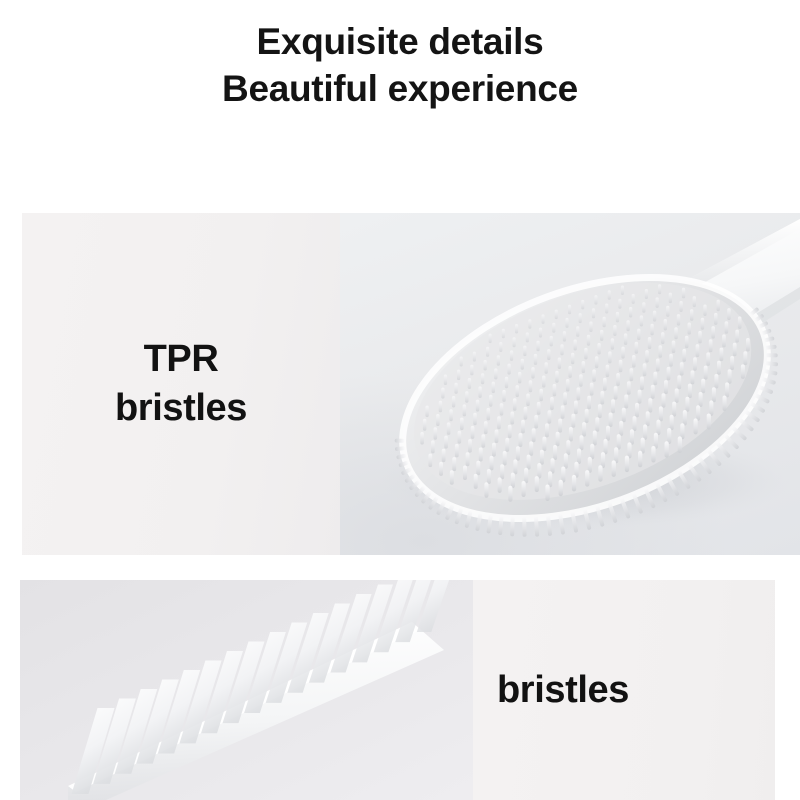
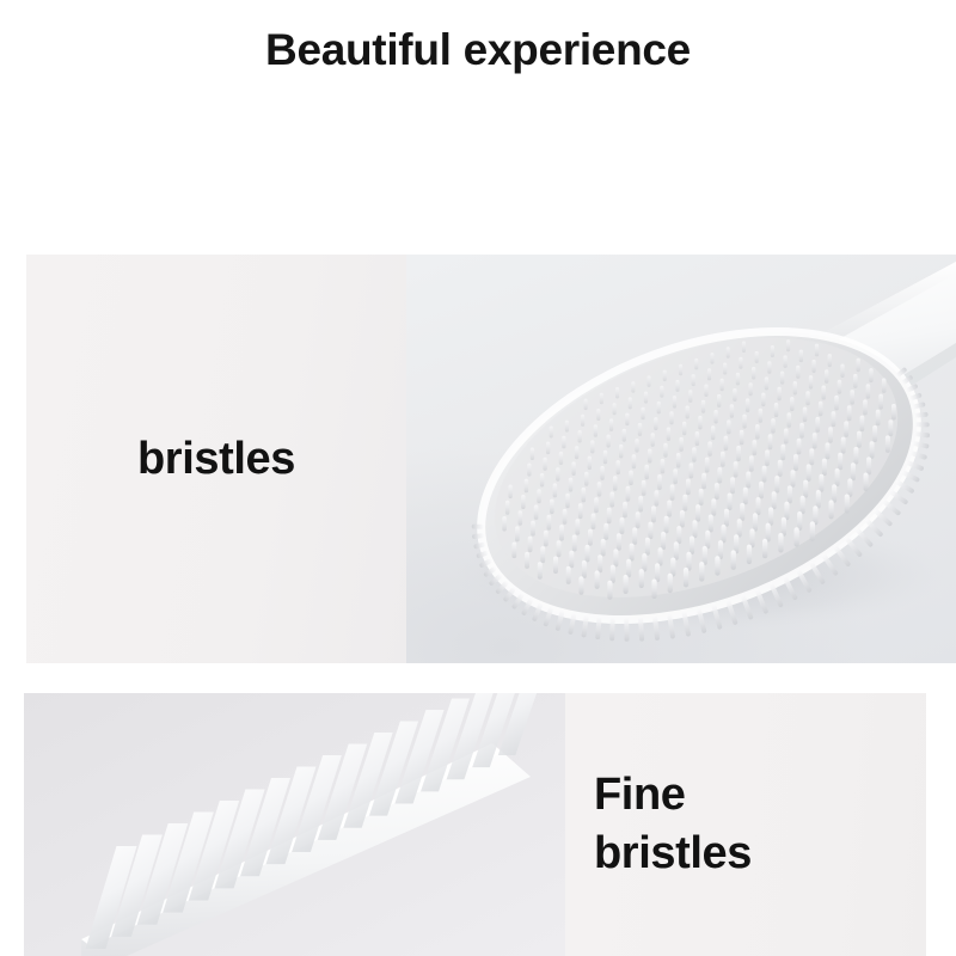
- Exquisite details
  Beautiful experience
- TPR
  bristles
+ Fine
  bristles
